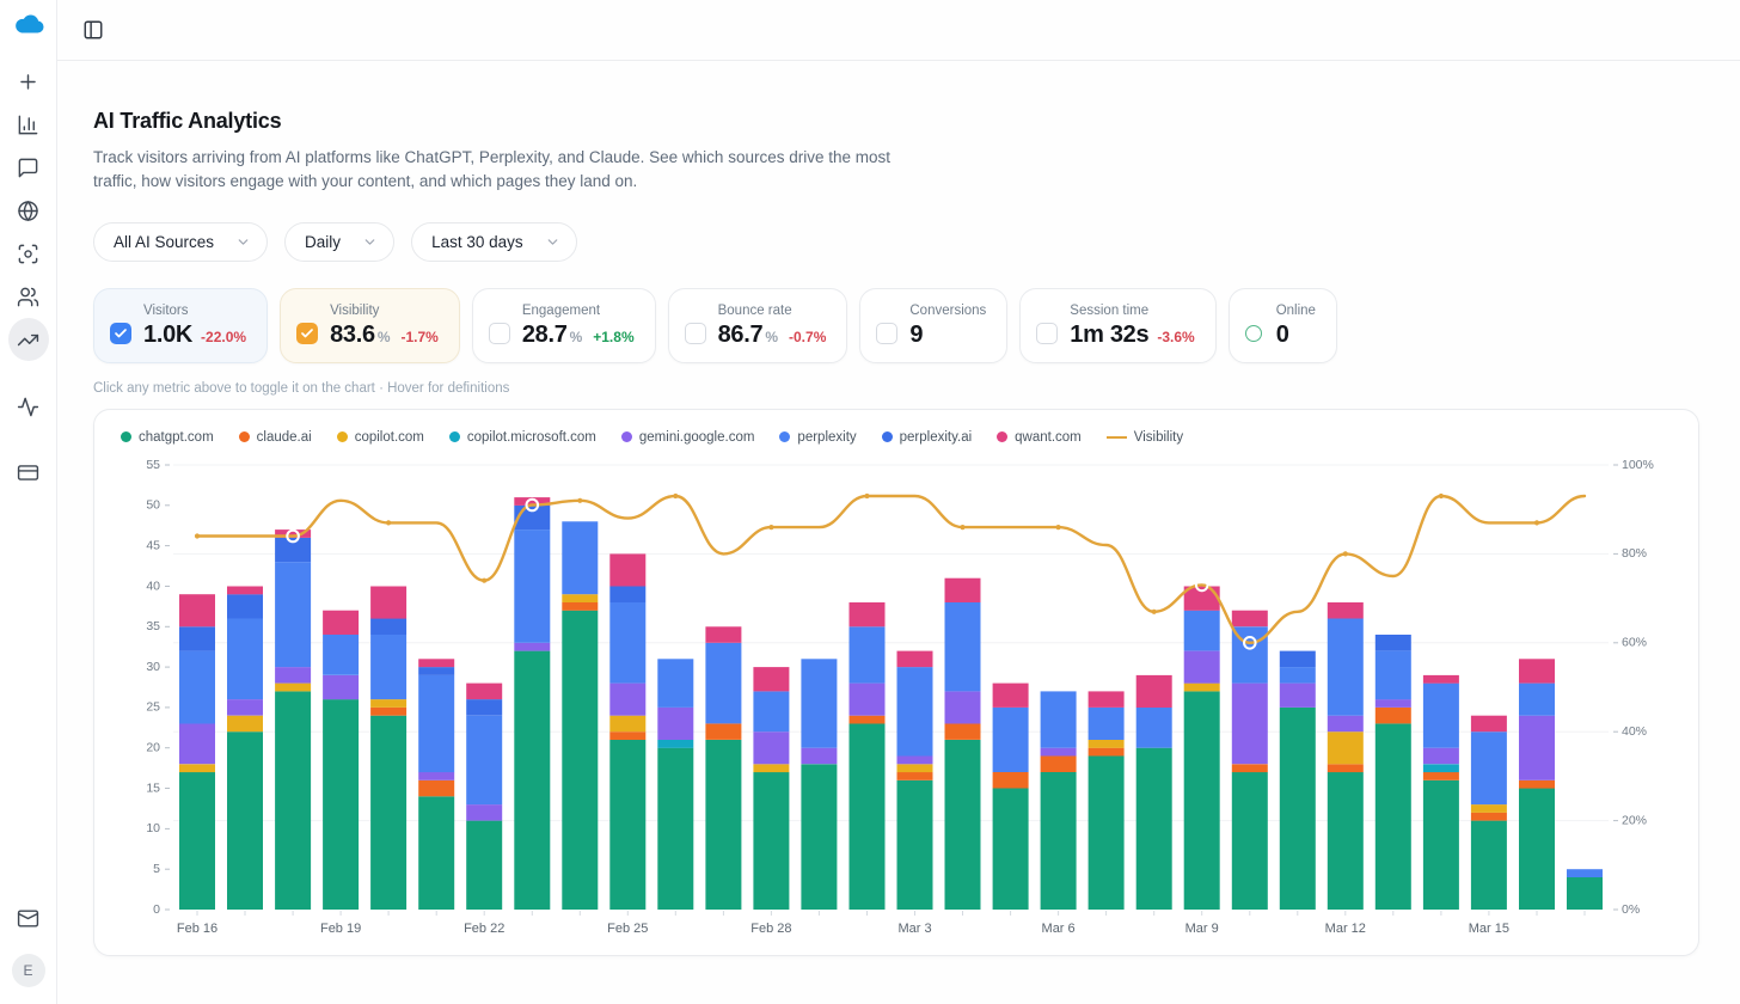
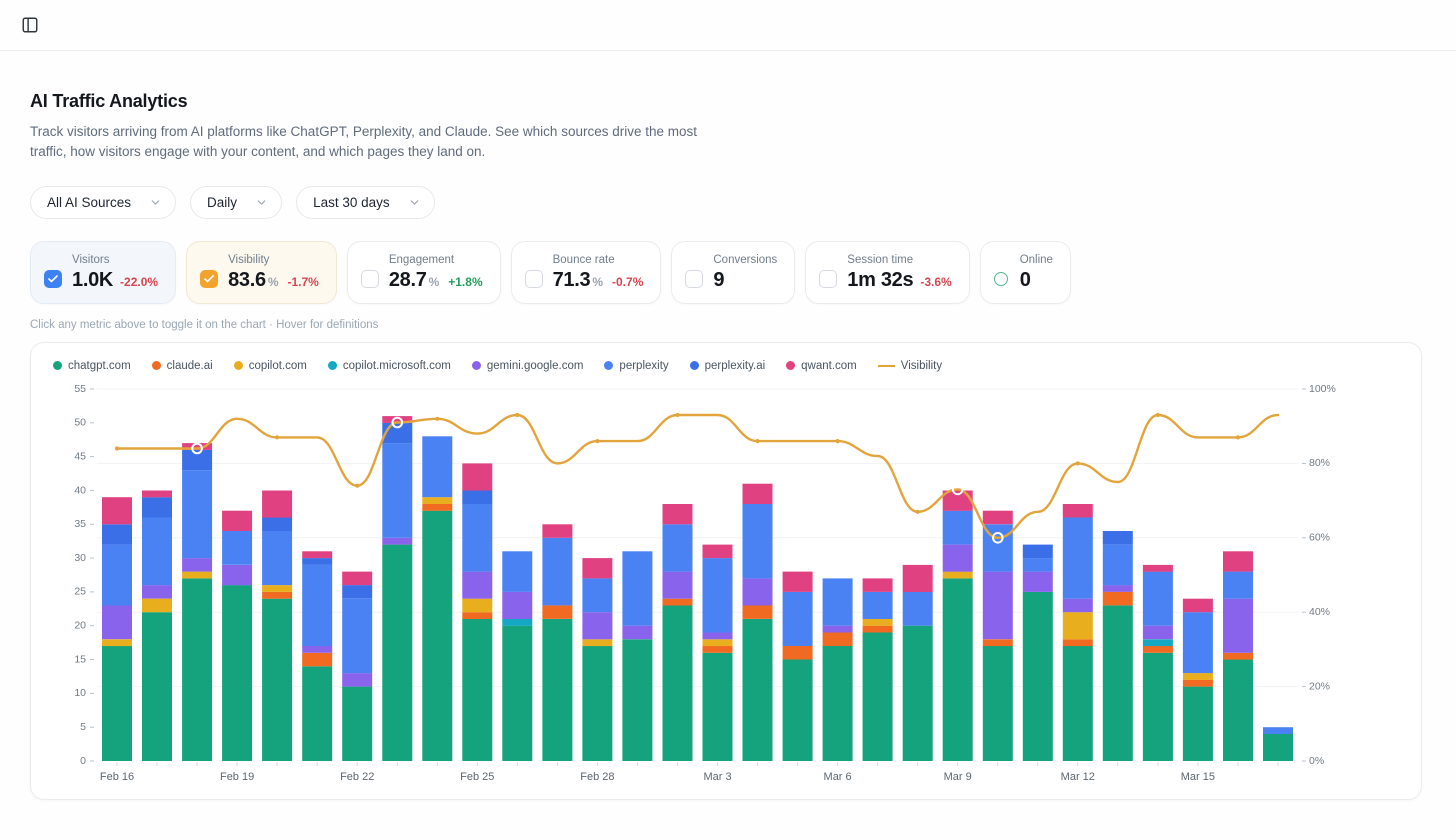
- E
  AI Traffic Analytics
  Track visitors arriving from AI platforms like ChatGPT, Perplexity, and Claude. See which sources drive the most traffic, how visitors engage with your content, and which pages they land on.
  All AI Sources
  Daily
  Last 30 days
  Visitors
  1.0K
  -22.0%
  Visibility
  83.6
  %
  -1.7%
  Engagement
  28.7
  %
  +1.8%
  Bounce rate
- 86.7
+ 71.3
  %
  -0.7%
  Conversions
  9
  Session time
  1m 32s
  -3.6%
  Online
  0
  Click any metric above to toggle it on the chart · Hover for definitions
  chatgpt.com
  claude.ai
  copilot.com
  copilot.microsoft.com
  gemini.google.com
  perplexity
  perplexity.ai
  qwant.com
  Visibility
  0
  5
  10
  15
  20
  25
  30
  35
  40
  45
  50
  55
  0%
  20%
  40%
  60%
  80%
  100%
  Feb 16
  Feb 19
  Feb 22
  Feb 25
  Feb 28
  Mar 3
  Mar 6
  Mar 9
  Mar 12
  Mar 15
